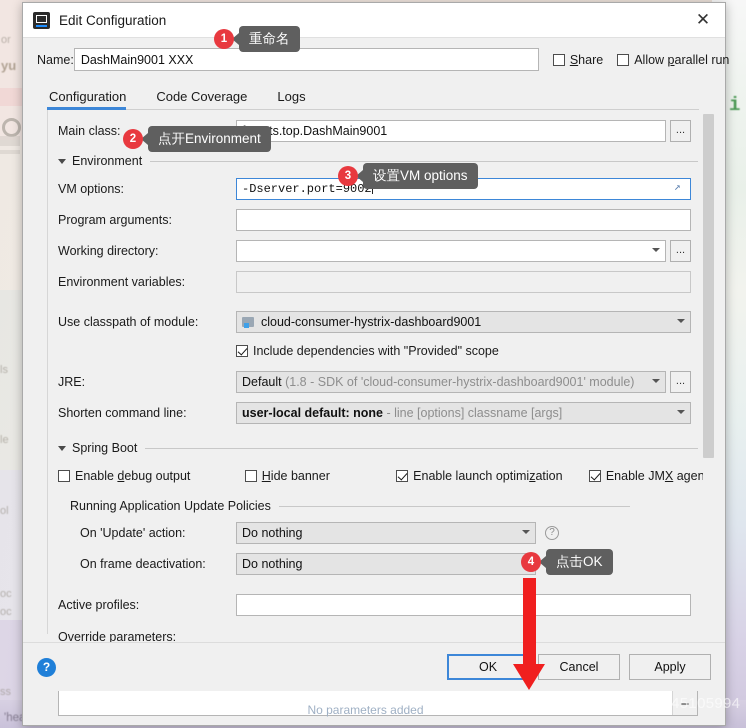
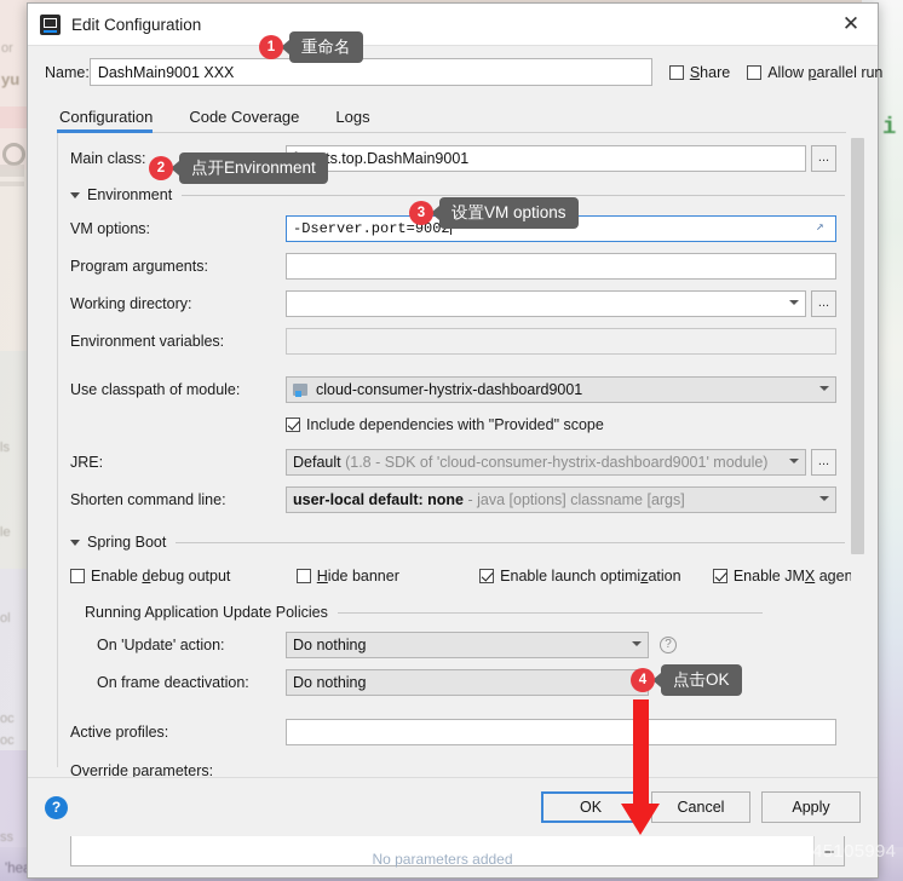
  or
  yu
  ls
  le
  ol
  oc
  oc
  ss
  i
  Edit Configuration
  ✕
  Name:
  DashMain9001 XXX
  Share
  Allow parallel run
  Configuration
  Code Coverage
  Logs
  Main class:
  ts.top.DashMain9001
  ...
  Environment
  VM options:
  -Dserver.port=900
  ↗
  Program arguments:
  Working directory:
  ...
  Environment variables:
  Use classpath of module:
  cloud-consumer-hystrix-dashboard9001
  Include dependencies with "Provided" scope
  JRE:
  Default (1.8 - SDK of 'cloud-consumer-hystrix-dashboard9001' module)
  ...
  Shorten command line:
- user-local default: none - line [options] classname [args]
+ user-local default: none - java [options] classname [args]
  Spring Boot
  Enable debug output
  Hide banner
  Enable launch optimization
  Enable JMX agen
  Running Application Update Policies
  On 'Update' action:
  Do nothing
  ?
  On frame deactivation:
  Do nothing
  Active profiles:
  Override parameters:
  No parameters added
  −
  ?
  OK
  Cancel
  Apply
  1
  重命名
  2
  点开Environment
  3
  设置VM options
  4
  点击OK
  https://blog.csdn.net/weixin_45105994
